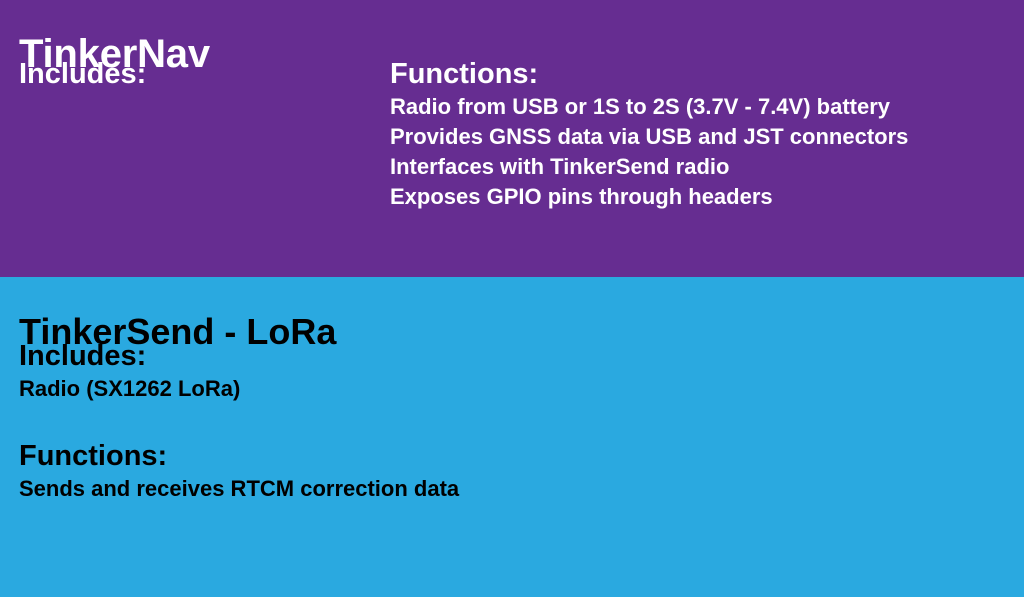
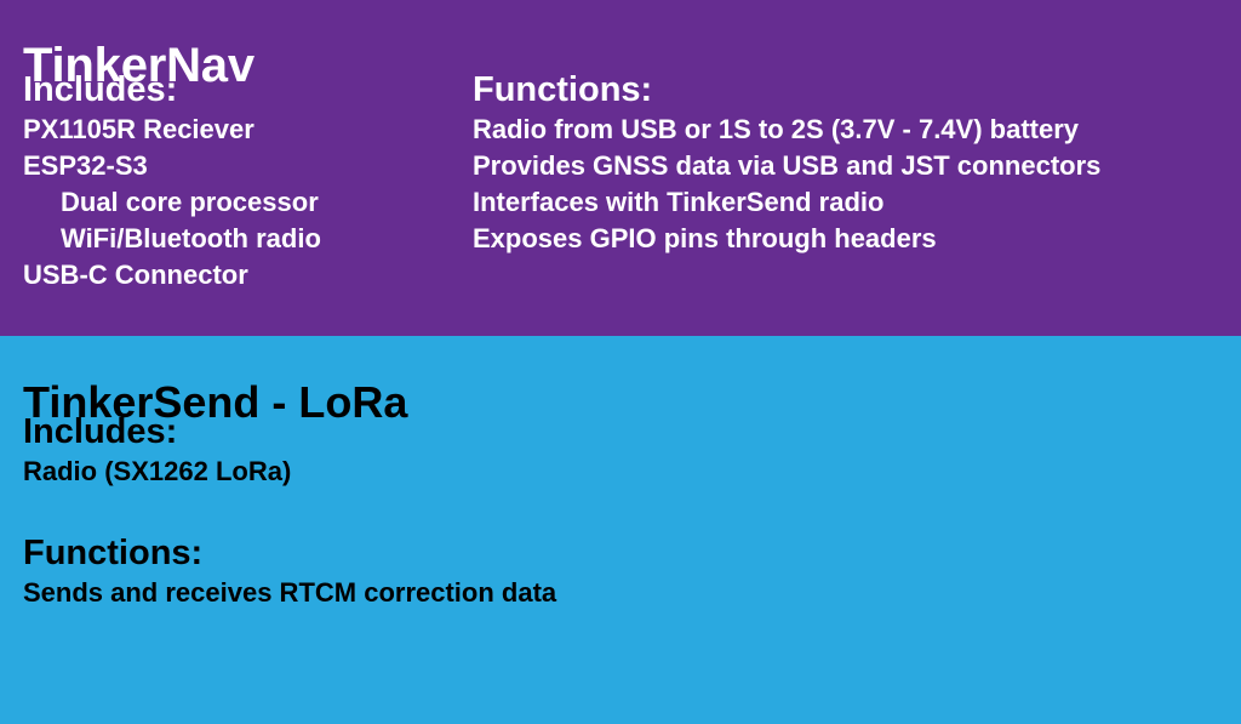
  TinkerNav
  Includes:
+ PX1105R Reciever
+ ESP32-S3
+ Dual core processor
+ WiFi/Bluetooth radio
+ USB-C Connector
  Functions:
  Radio from USB or 1S to 2S (3.7V - 7.4V) battery
  Provides GNSS data via USB and JST connectors
  Interfaces with TinkerSend radio
  Exposes GPIO pins through headers
  TinkerSend - LoRa
  Includes:
  Radio (SX1262 LoRa)
  Functions:
  Sends and receives RTCM correction data
